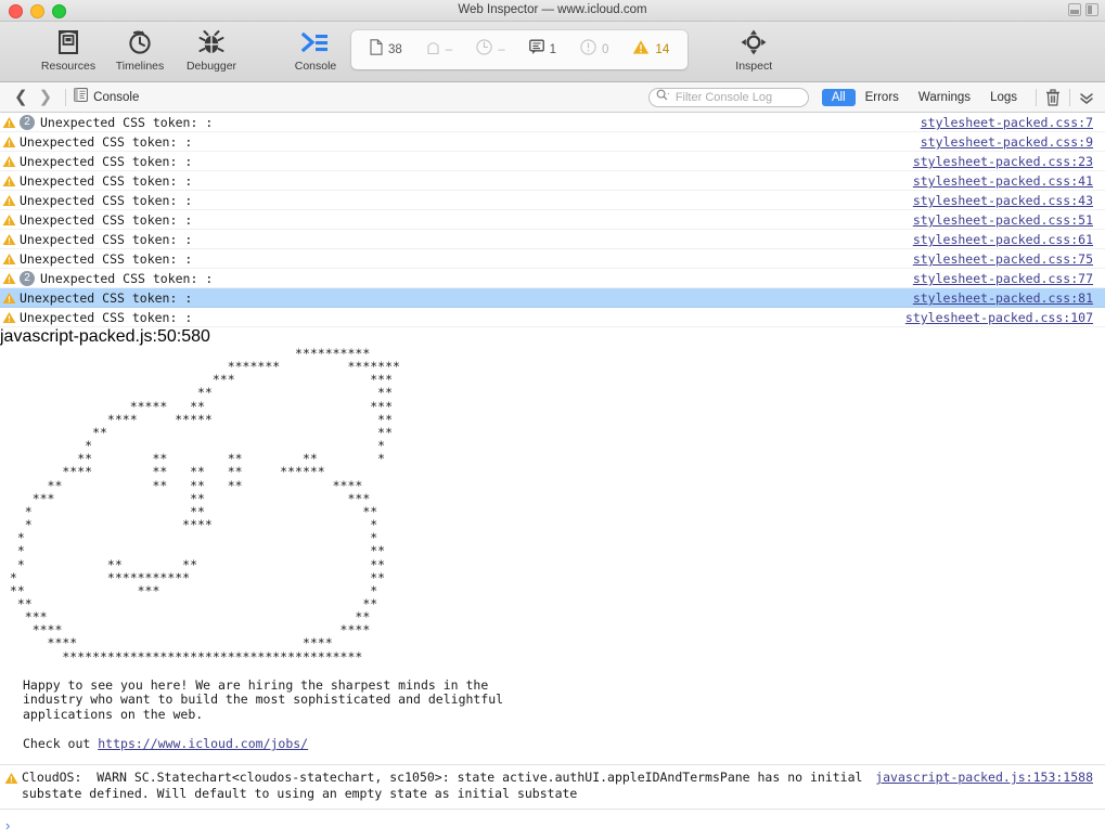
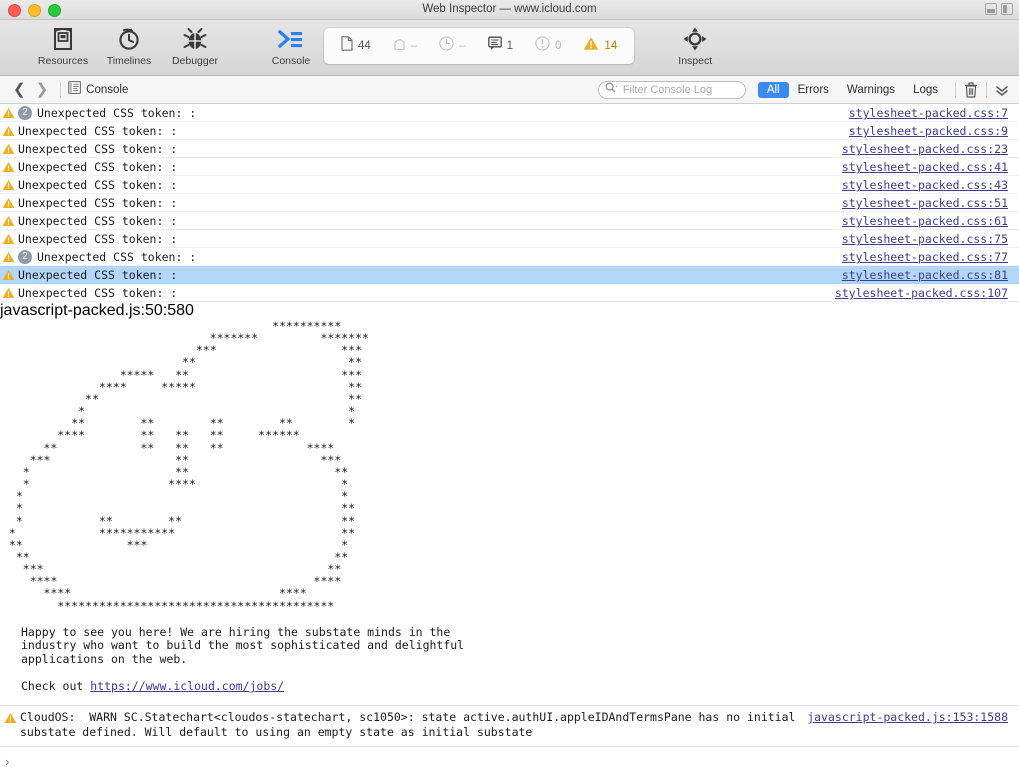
  Web Inspector — www.icloud.com
  Resources
  Timelines
  Debugger
  Console
- 38
+ 44
  –
  –
  1
  0
  14
  Inspect
  ❮
  ❯
  Console
  Filter Console Log
  All
  Errors
  Warnings
  Logs
  2
  Unexpected CSS token: :
  stylesheet-packed.css:7
  Unexpected CSS token: :
  stylesheet-packed.css:9
  Unexpected CSS token: :
  stylesheet-packed.css:23
  Unexpected CSS token: :
  stylesheet-packed.css:41
  Unexpected CSS token: :
  stylesheet-packed.css:43
  Unexpected CSS token: :
  stylesheet-packed.css:51
  Unexpected CSS token: :
  stylesheet-packed.css:61
  Unexpected CSS token: :
  stylesheet-packed.css:75
  2
  Unexpected CSS token: :
  stylesheet-packed.css:77
  Unexpected CSS token: :
  stylesheet-packed.css:81
  Unexpected CSS token: :
  stylesheet-packed.css:107
  javascript-packed.js:50:580
  **********
  ******* *******
  *** ***
  ** **
  ***** ** ***
  **** ***** **
  ** **
  * *
  ** ** ** ** *
  **** ** ** ** ******
  ** ** ** ** ****
  *** ** ***
  * ** **
  * **** *
  * *
  * **
  * ** ** **
  * *********** **
  ** *** *
  ** **
  *** **
  **** ****
  **** ****
  ****************************************
- Happy to see you here! We are hiring the sharpest minds in the industry who want to build the most sophisticated and delightful applications on the web. Check out https://www.icloud.com/jobs/
+ Happy to see you here! We are hiring the substate minds in the industry who want to build the most sophisticated and delightful applications on the web. Check out https://www.icloud.com/jobs/
  CloudOS: WARN SC.Statechart<cloudos-statechart, sc1050>: state active.authUI.appleIDAndTermsPane has no initial substate defined. Will default to using an empty state as initial substate
  javascript-packed.js:153:1588
  ›
